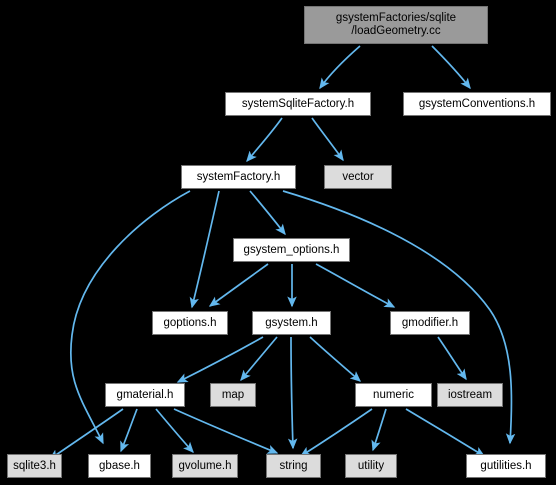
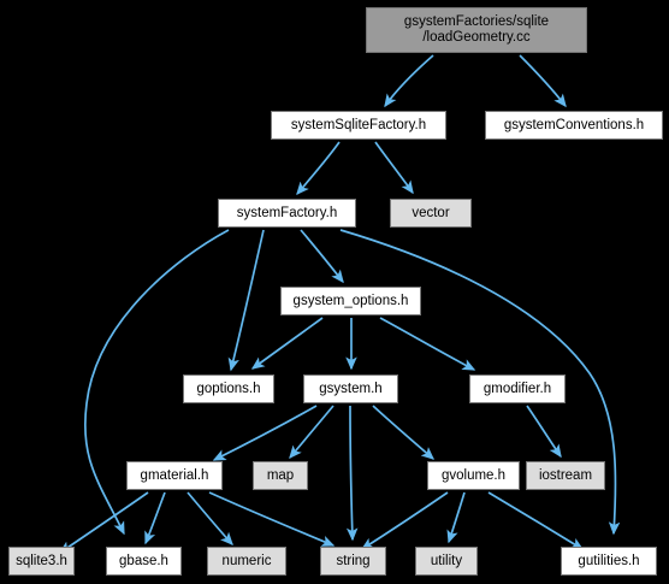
  gsystemFactories/sqlite
  /loadGeometry.cc
  systemSqliteFactory.h
  gsystemConventions.h
  systemFactory.h
  vector
  gsystem_options.h
  goptions.h
  gsystem.h
  gmodifier.h
  gmaterial.h
  map
- numeric
+ gvolume.h
  iostream
  sqlite3.h
  gbase.h
- gvolume.h
+ numeric
  string
  utility
  gutilities.h
